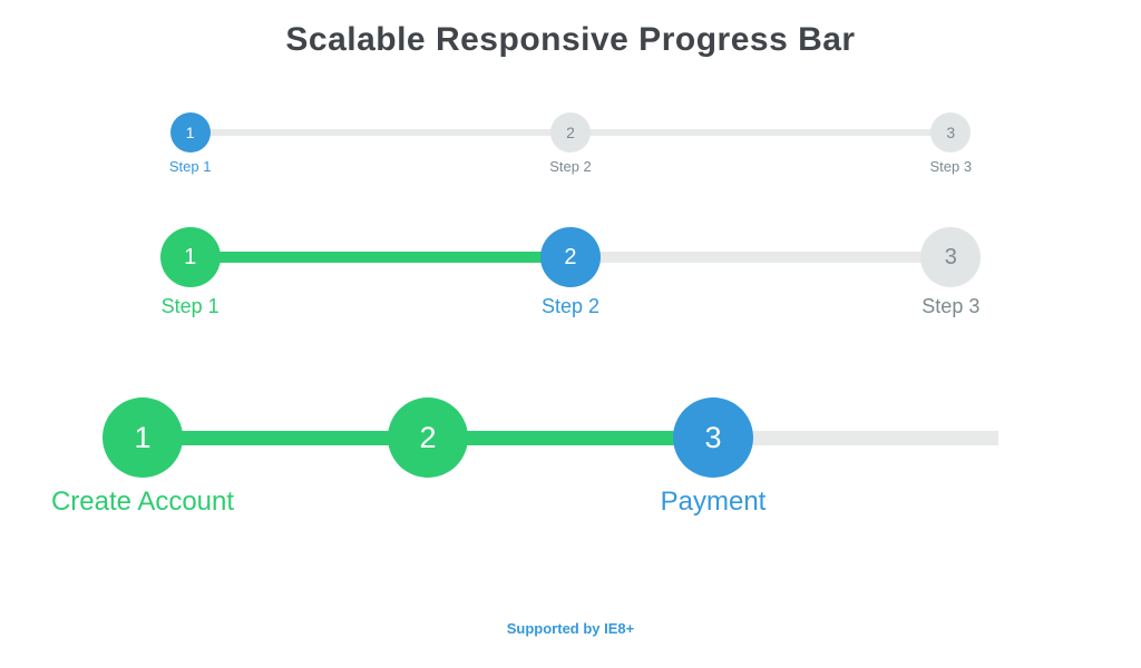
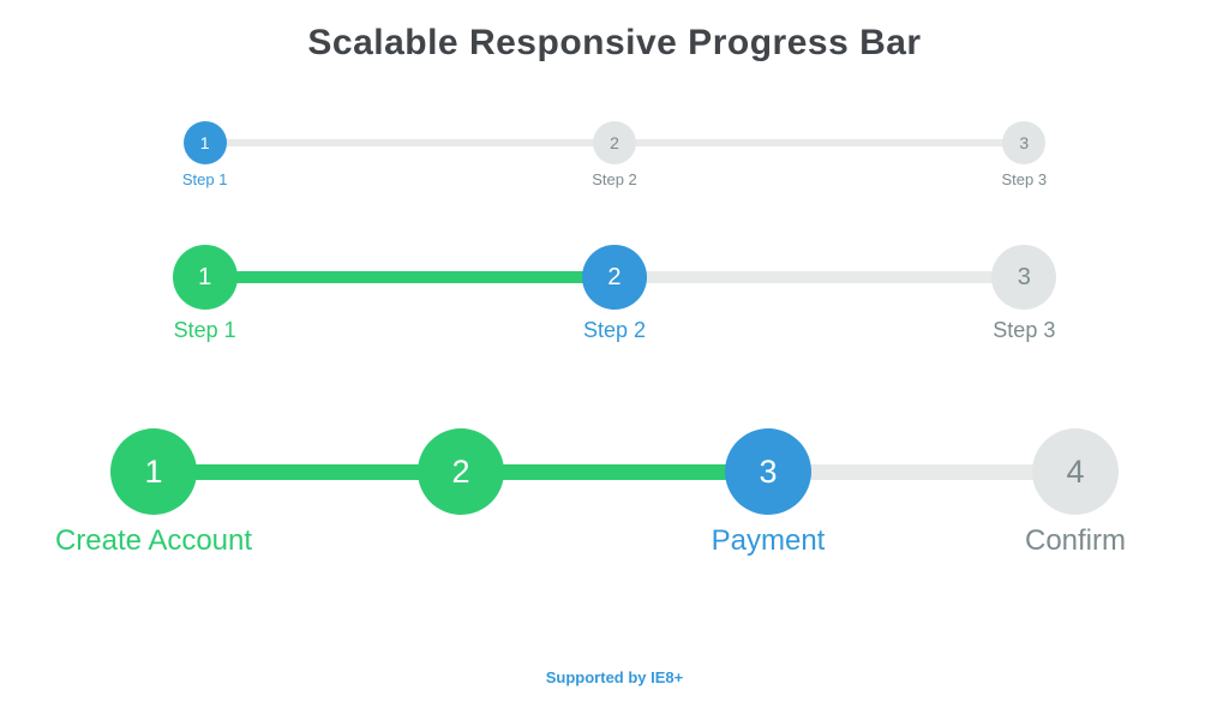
  Scalable Responsive Progress Bar
  1
  Step 1
  2
  Step 2
  3
  Step 3
  1
  Step 1
  2
  Step 2
  3
  Step 3
  1
  Create Account
  2
  3
  Payment
+ 4
+ Confirm
  Supported by IE8+
